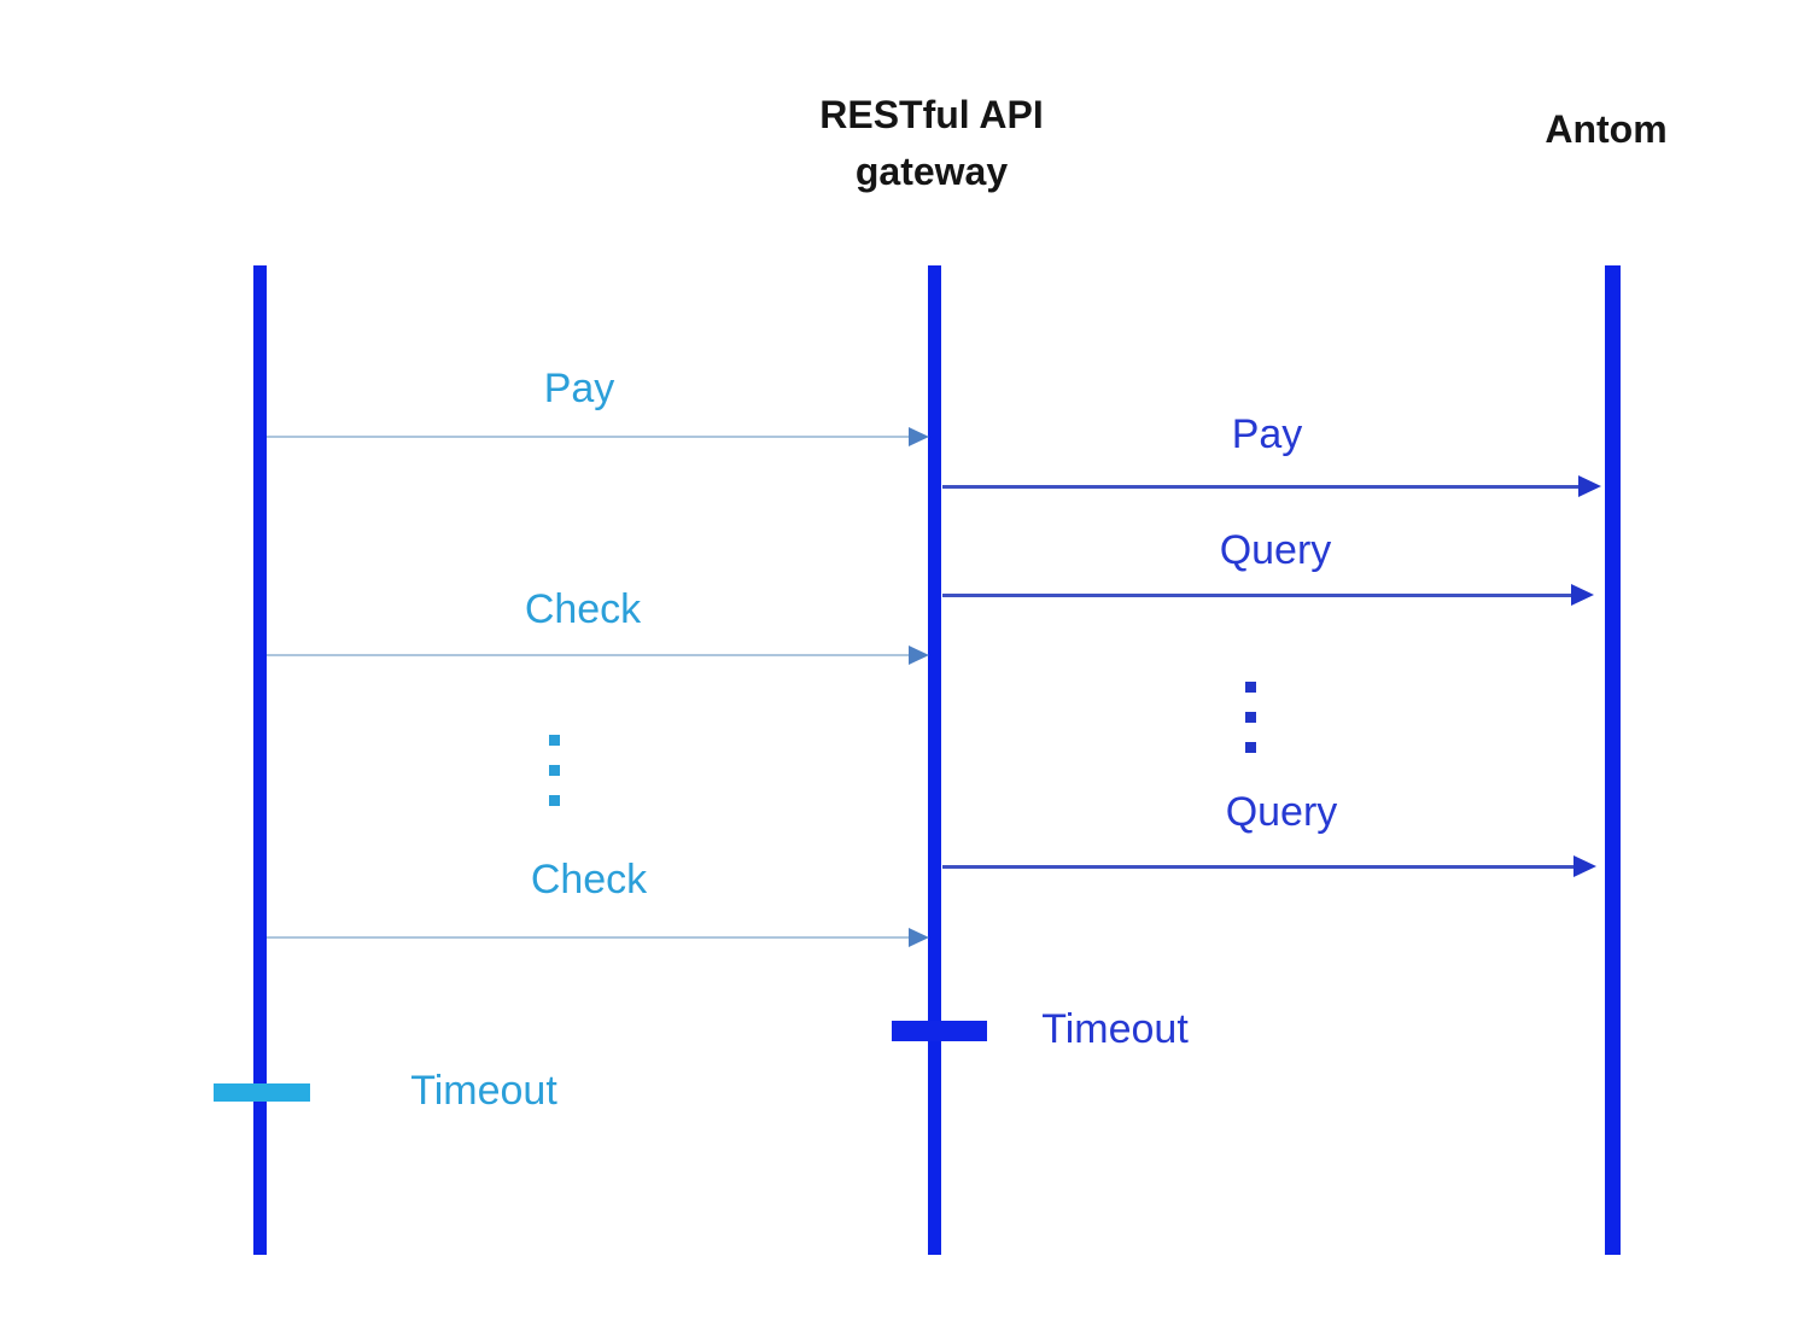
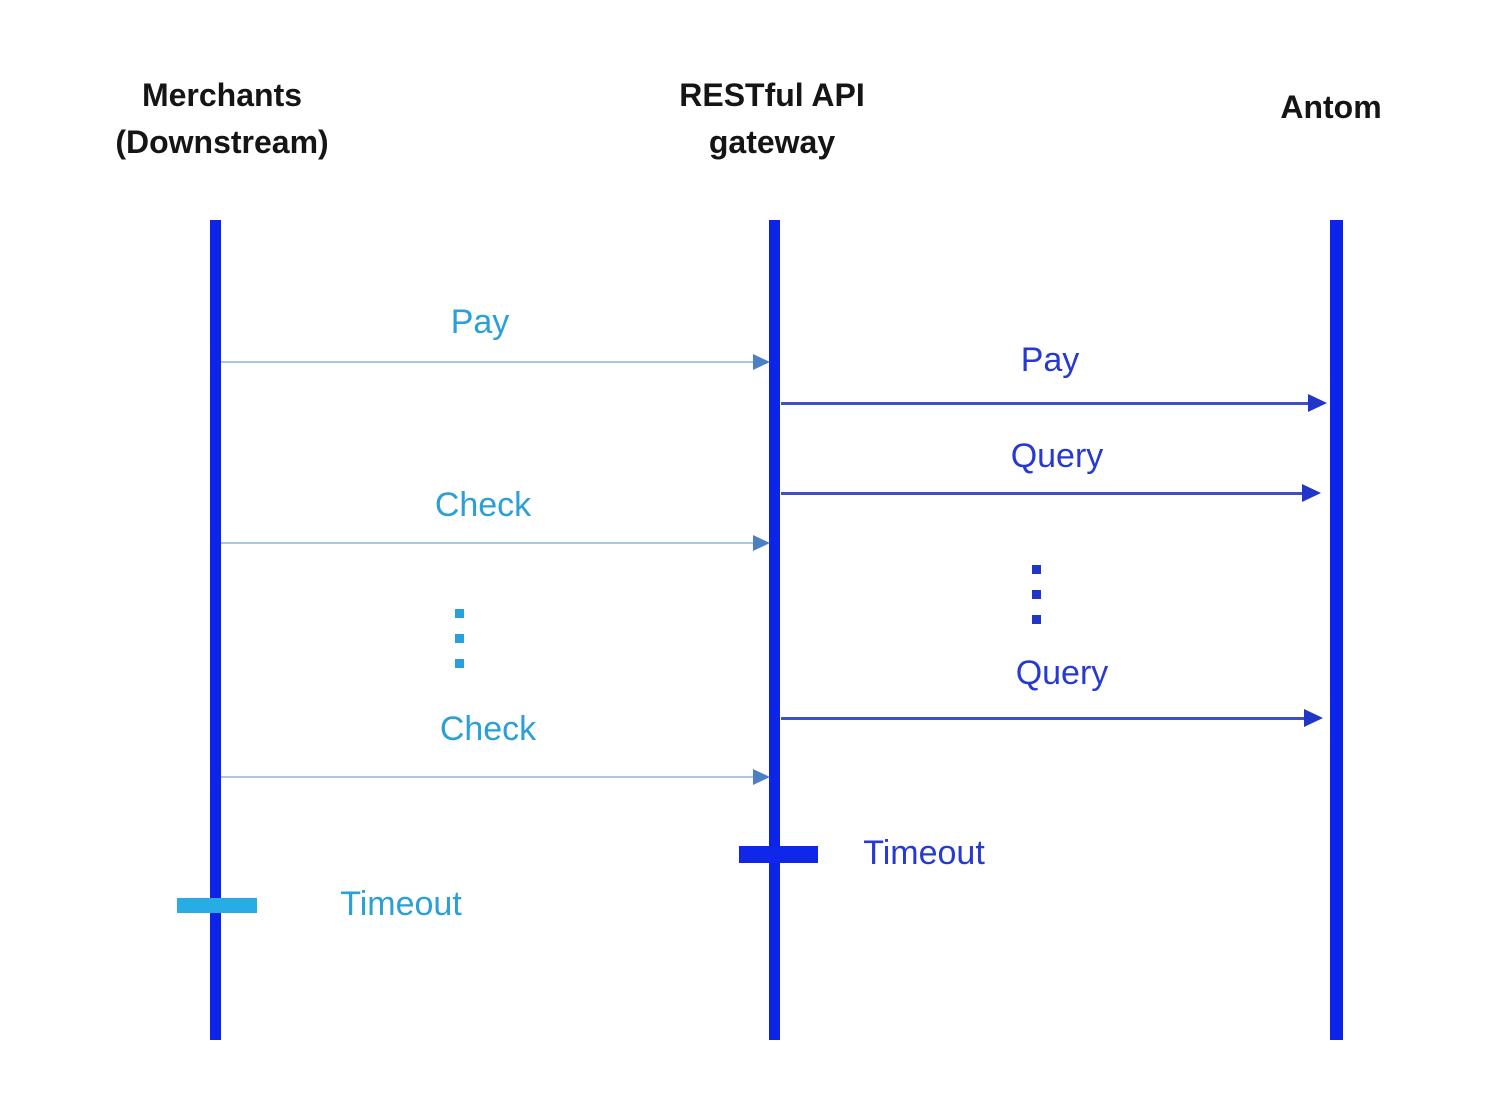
+ Merchants
+ (Downstream)
  RESTful API
  gateway
  Antom
  Pay
  Pay
  Query
  Check
  Query
  Check
  Timeout
  Timeout
